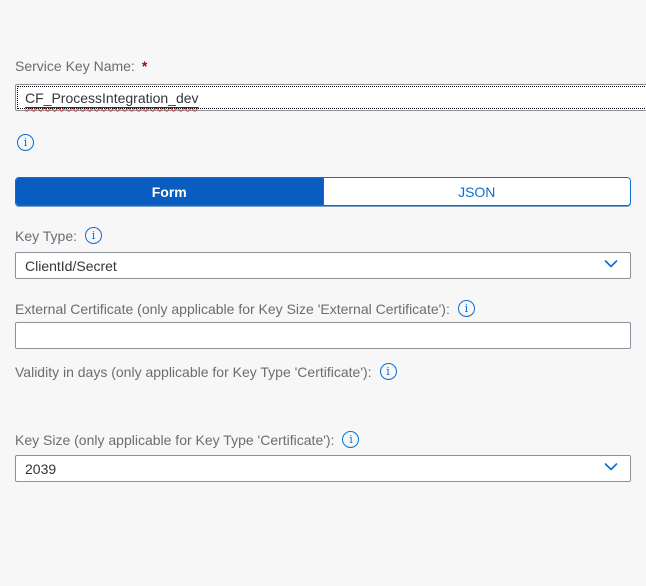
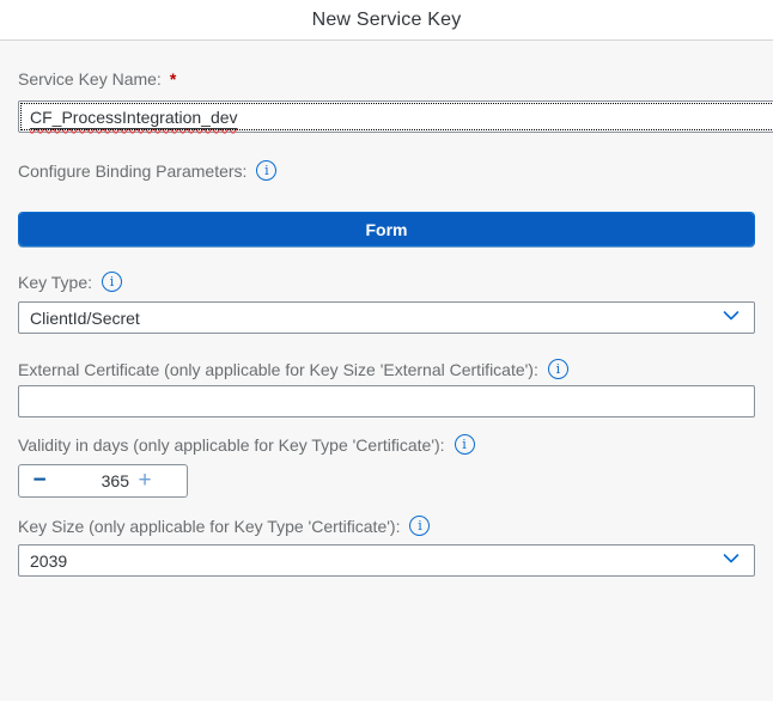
+ New Service Key
  Service Key Name:
  *
  CF_ProcessIntegration_dev
+ Configure Binding Parameters:
  i
  Form
- JSON
  Key Type:
  i
  ClientId/Secret
  External Certificate (only applicable for Key Size 'External Certificate'):
  i
  Validity in days (only applicable for Key Type 'Certificate'):
  i
+ −
+ 365
+ +
  Key Size (only applicable for Key Type 'Certificate'):
  i
  2039
